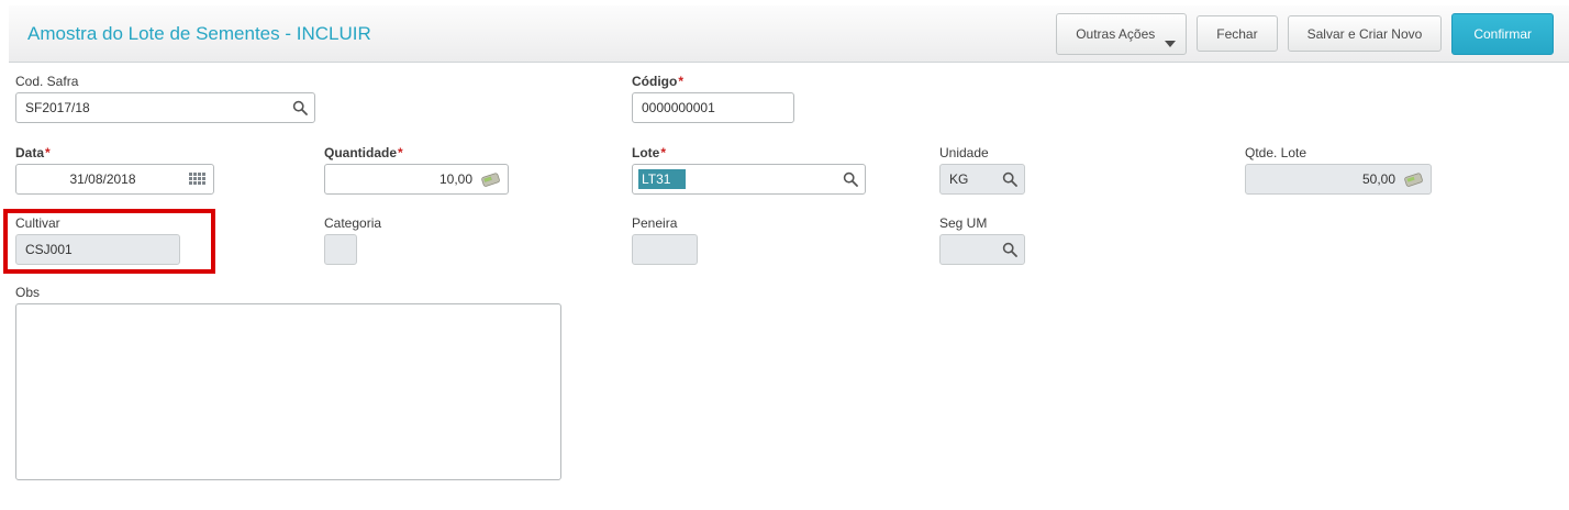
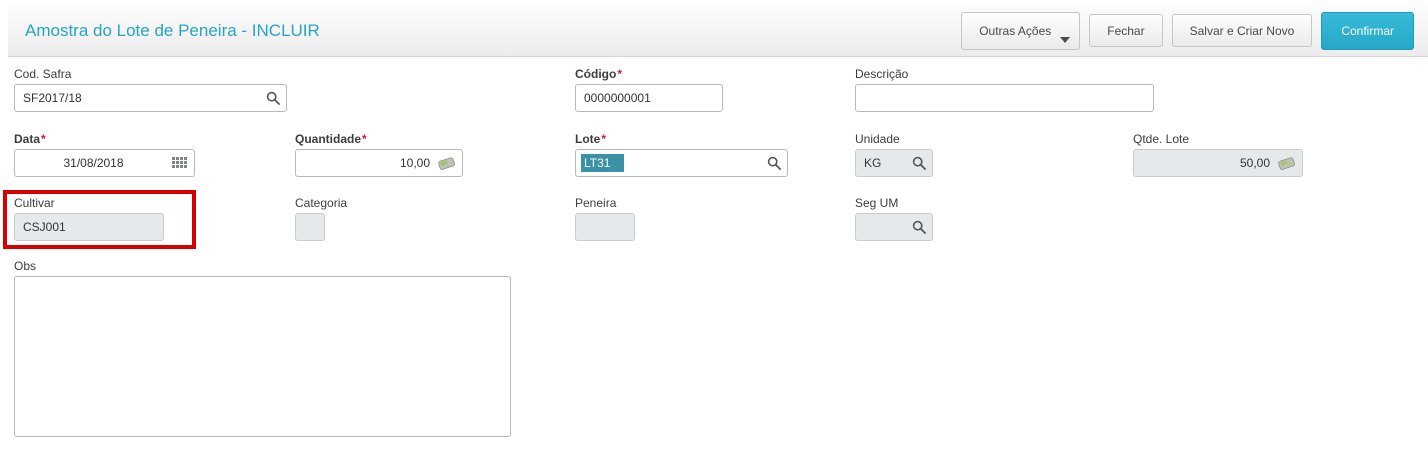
- Amostra do Lote de Sementes - INCLUIR
+ Amostra do Lote de Peneira - INCLUIR
  Outras Ações
  Fechar
  Salvar e Criar Novo
  Confirmar
  Cod. Safra
  SF2017/18
  Código*
  0000000001
+ Descrição
  Data*
  31/08/2018
  Quantidade*
  10,00
  Lote*
  LT31
  Unidade
  KG
  Qtde. Lote
  50,00
  Cultivar
  CSJ001
  Categoria
  Peneira
  Seg UM
  Obs
